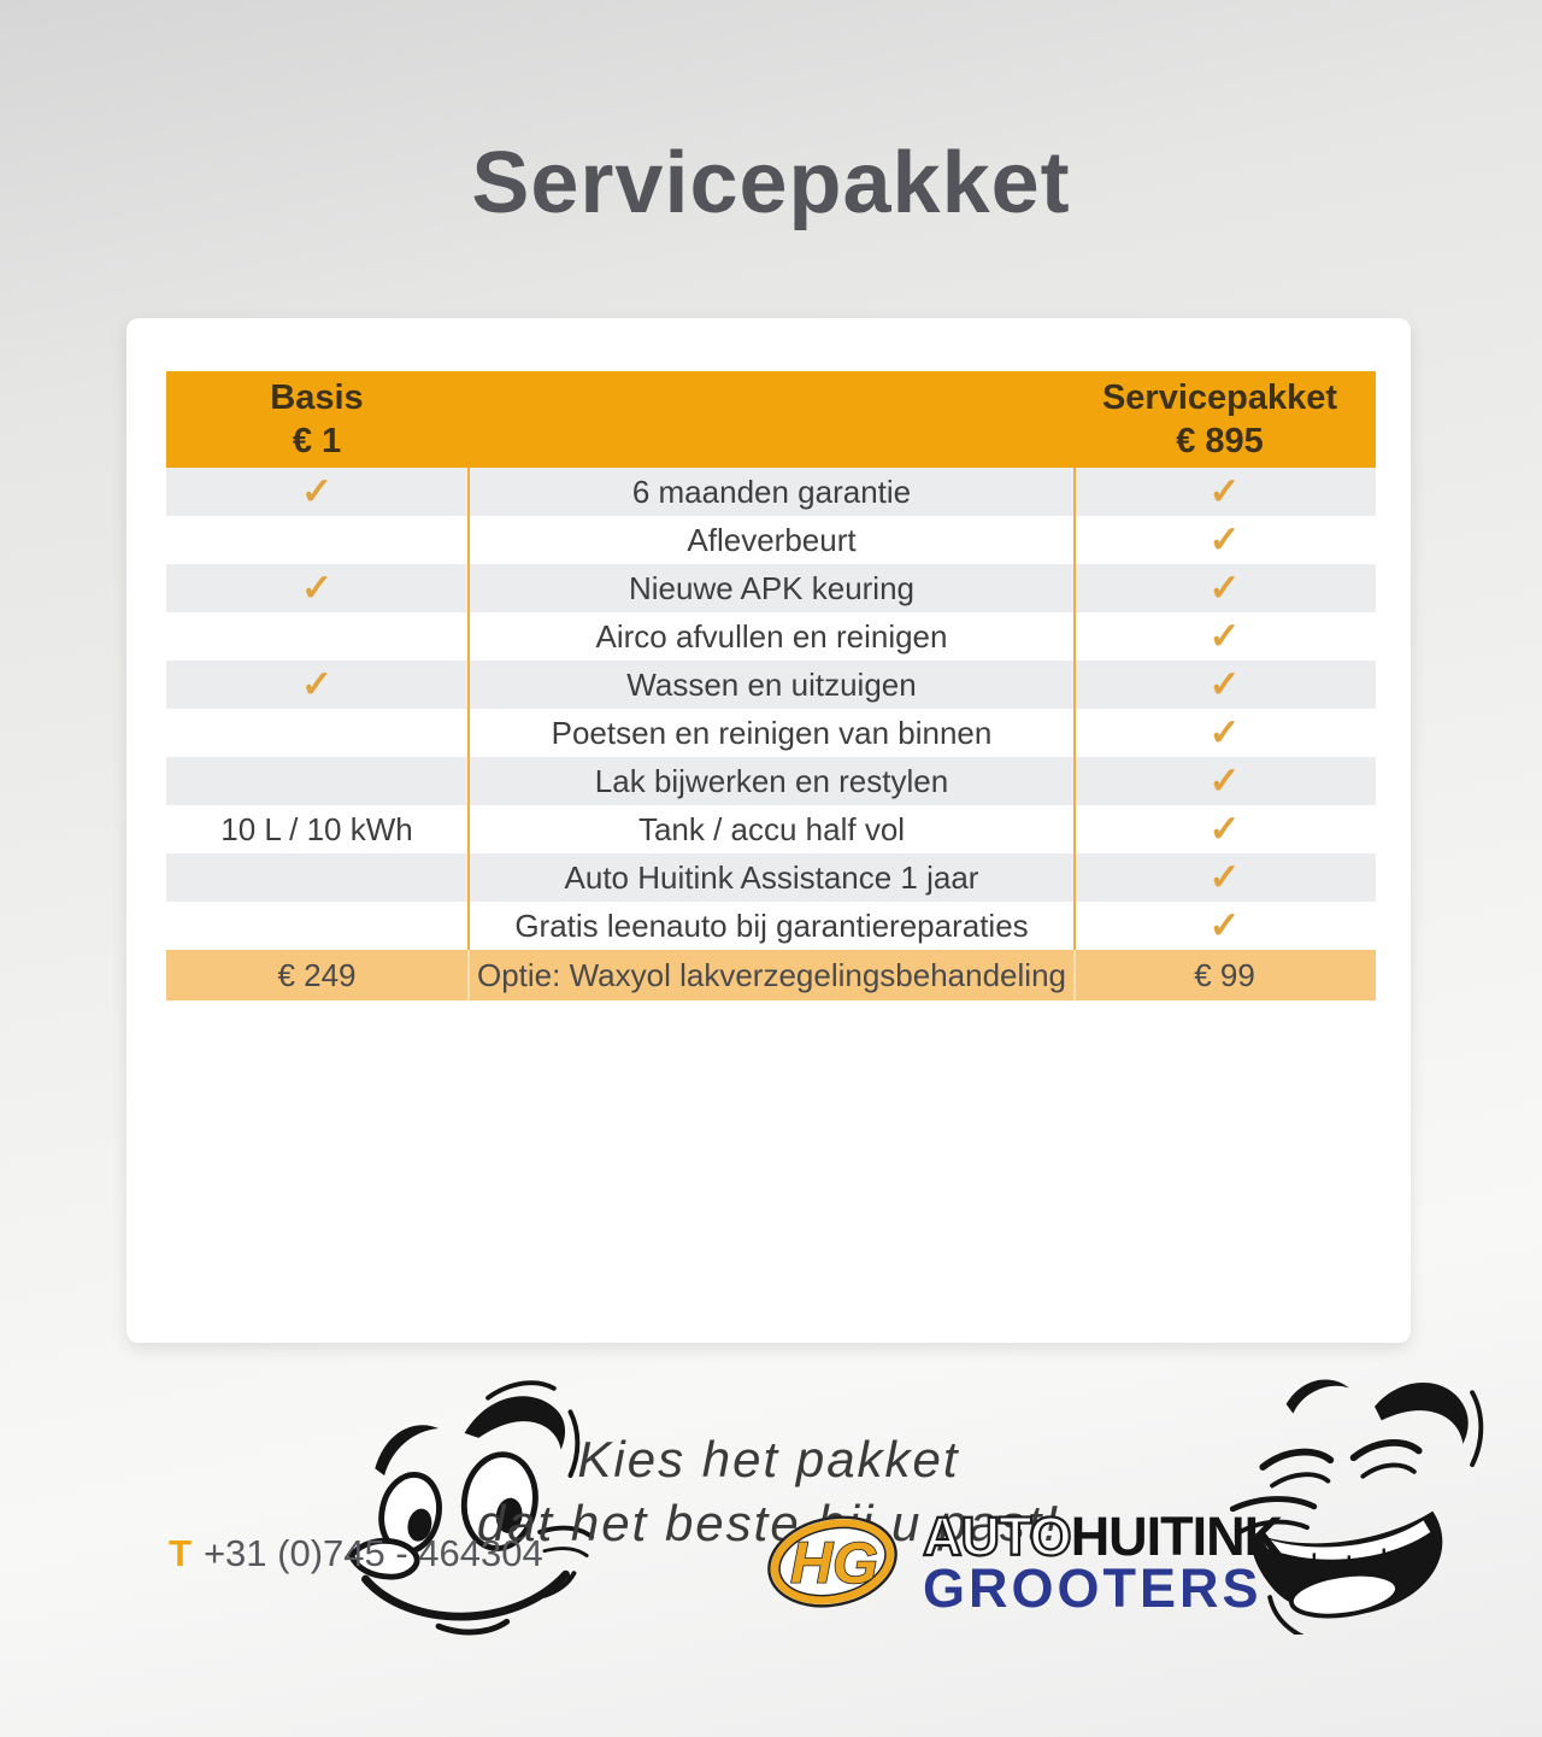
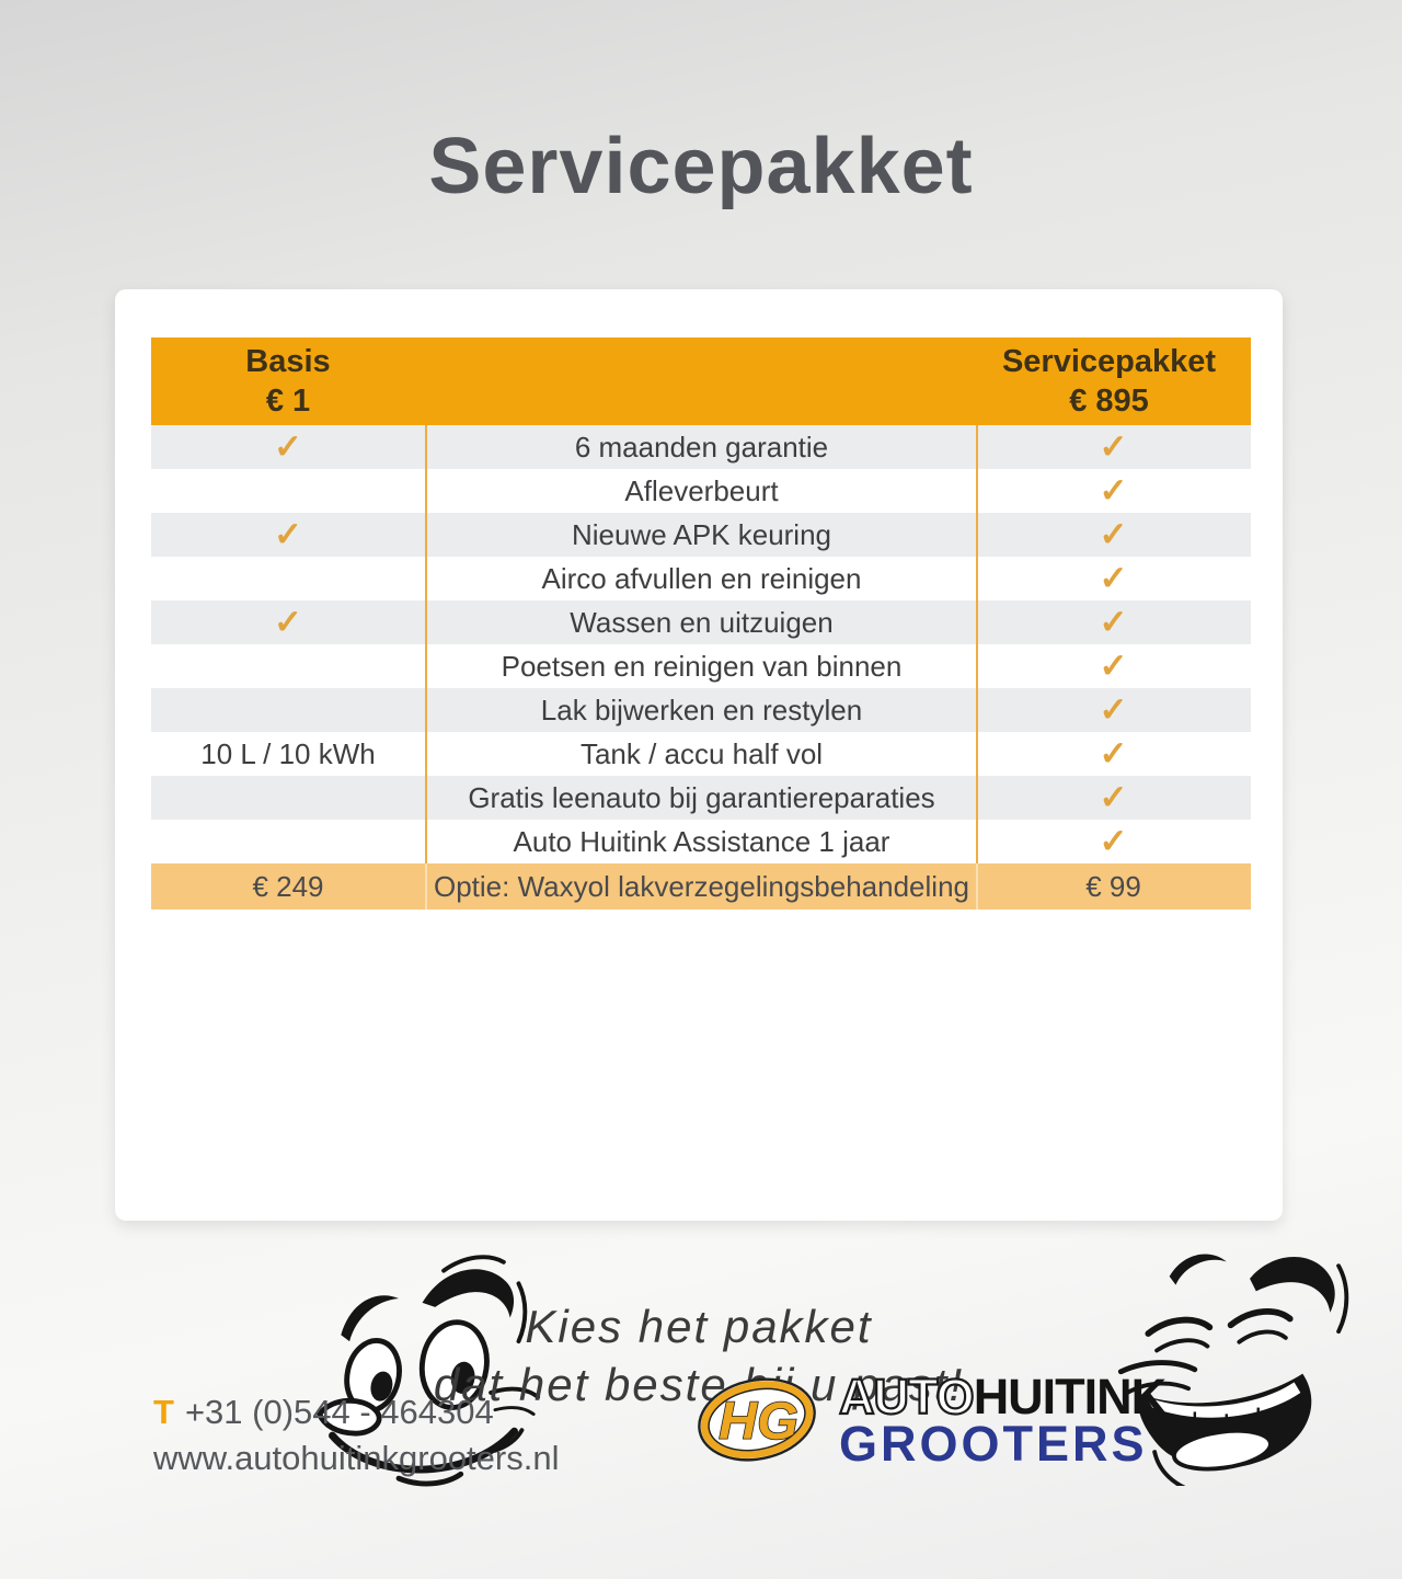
  Servicepakket
  Basis
  € 1
  Servicepakket
  € 895
  ✓
  6 maanden garantie
  ✓
  Afleverbeurt
  ✓
  ✓
  Nieuwe APK keuring
  ✓
  Airco afvullen en reinigen
  ✓
  ✓
  Wassen en uitzuigen
  ✓
  Poetsen en reinigen van binnen
  ✓
  Lak bijwerken en restylen
  ✓
  10 L / 10 kWh
  Tank / accu half vol
  ✓
- Auto Huitink Assistance 1 jaar
+ Gratis leenauto bij garantiereparaties
  ✓
- Gratis leenauto bij garantiereparaties
+ Auto Huitink Assistance 1 jaar
  ✓
  € 249
  Optie: Waxyol lakverzegelingsbehandeling
  € 99
  Kies het pakket
  dat het beste u past!
- T +31 (0)745 - 464304
+ T +31 (0)544 - 464304
+ www.autohuitinkgrooters.nl
  HG
  AUTOHUITINK
  GROOTERS
